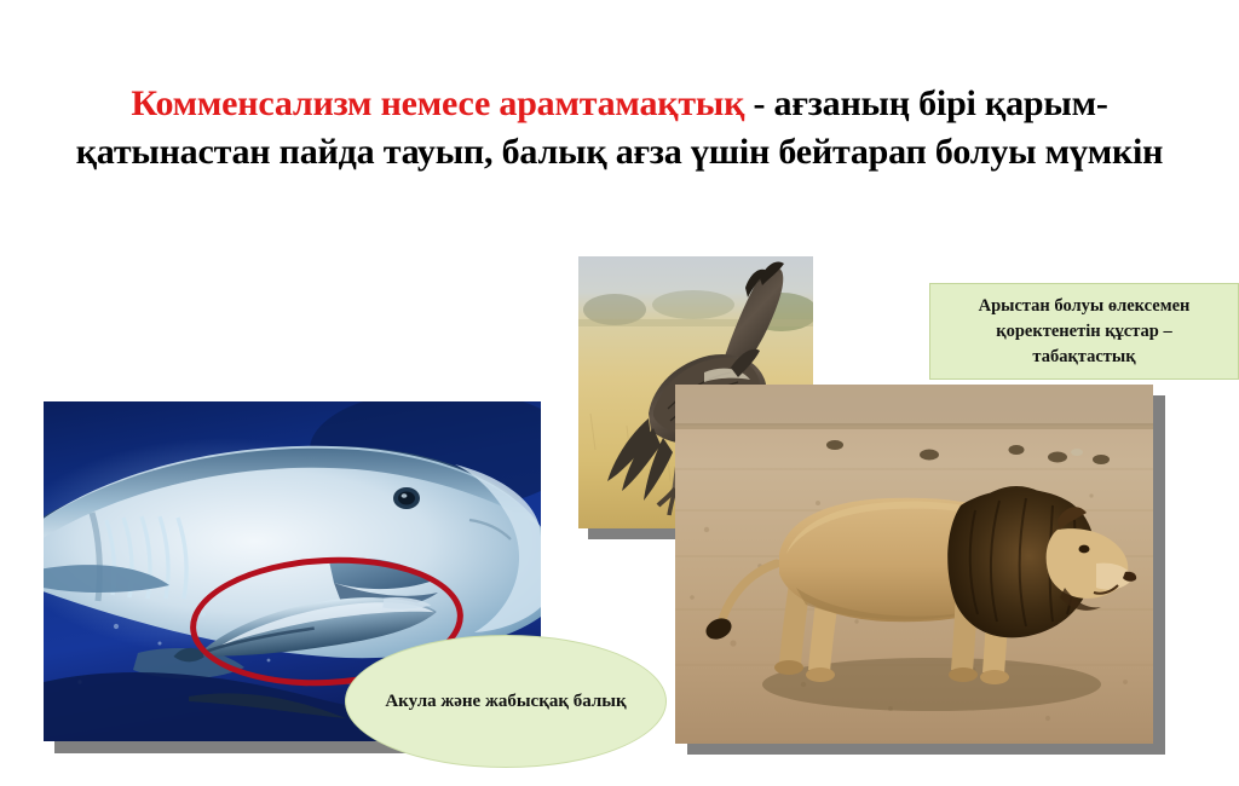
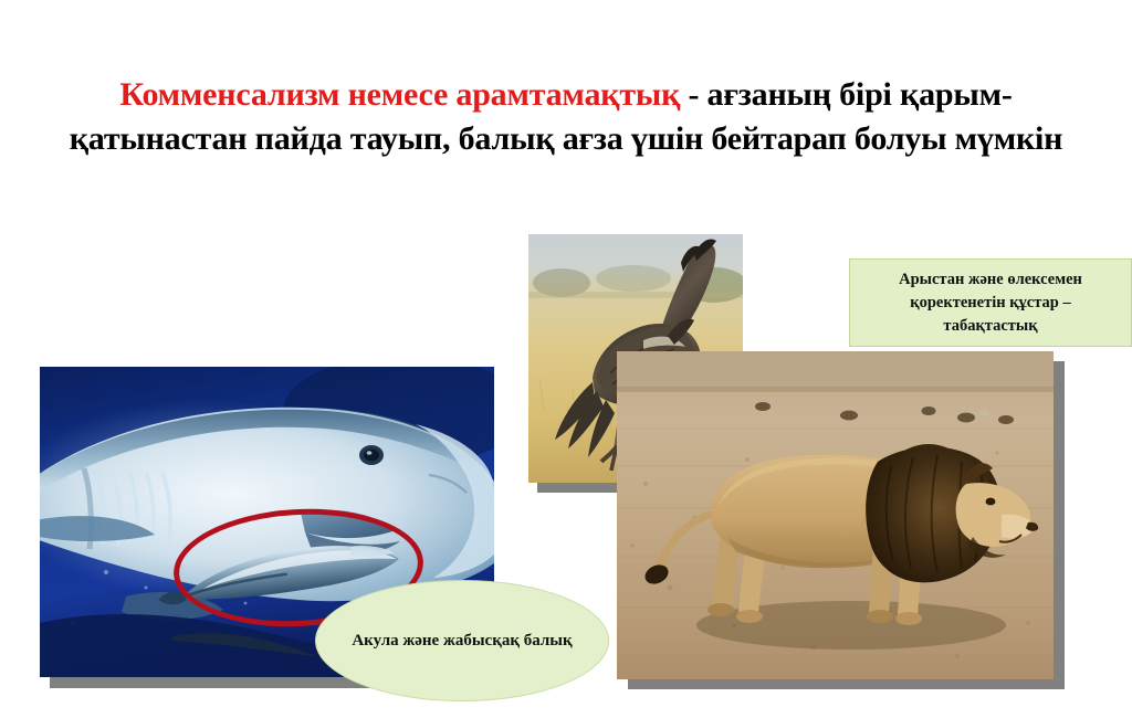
  Комменсализм немесе арамтамақтық - ағзаның бірі қарым-қатынастан пайда тауып, балық ағза үшін бейтарап болуы мүмкін
- Арыстан болуы өлексемен қоректенетін құстар – табақтастық
+ Арыстан және өлексемен қоректенетін құстар – табақтастық
  Акула және жабысқақ балық
